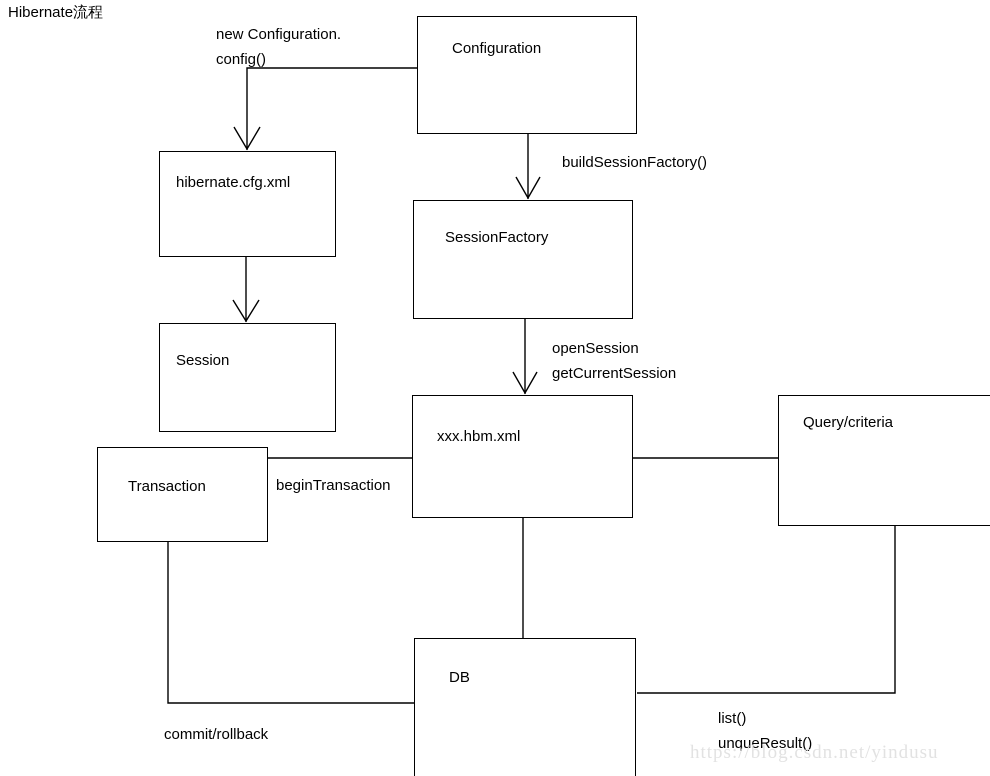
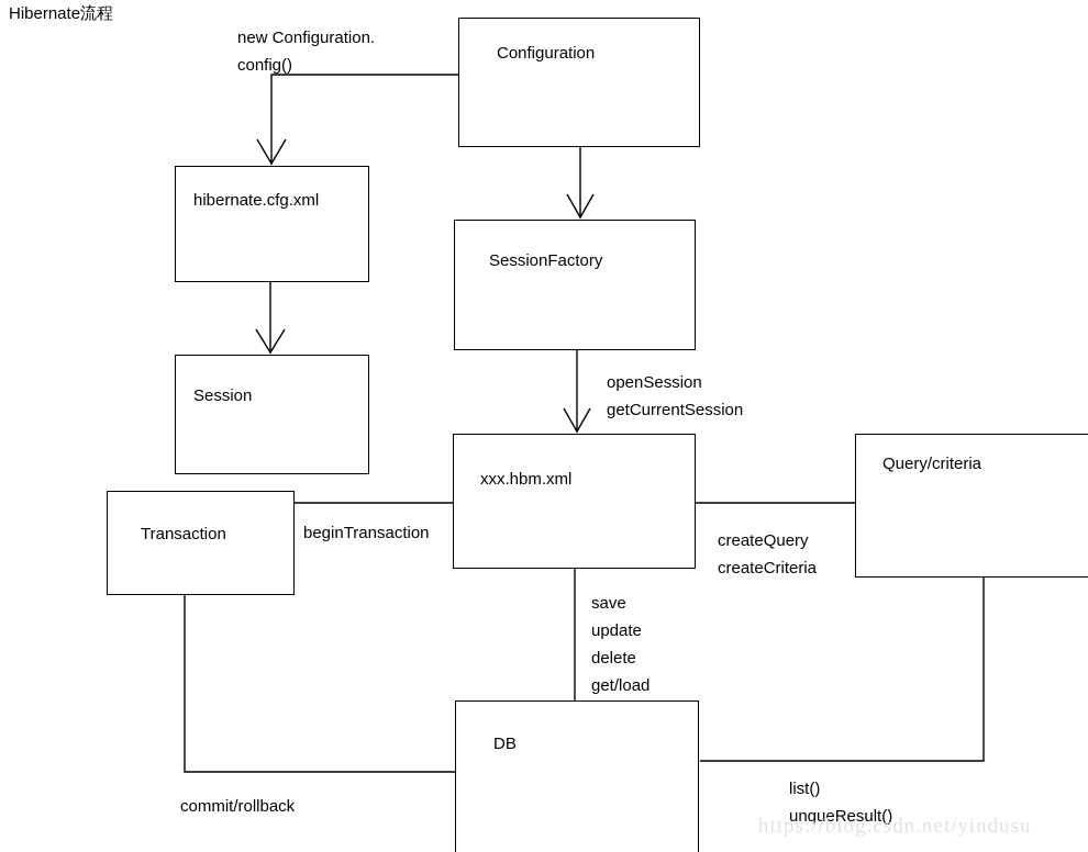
  Hibernate流程
  Configuration
  hibernate.cfg.xml
  Session
  SessionFactory
  xxx.hbm.xml
  Transaction
  Query/criteria
  DB
  new Configuration.
  config()
- buildSessionFactory()
  openSession
  getCurrentSession
  beginTransaction
+ createQuery
+ createCriteria
+ save
+ update
+ delete
+ get/load
  commit/rollback
  list()
  unqueResult()
  https://blog.csdn.net/yindusu
